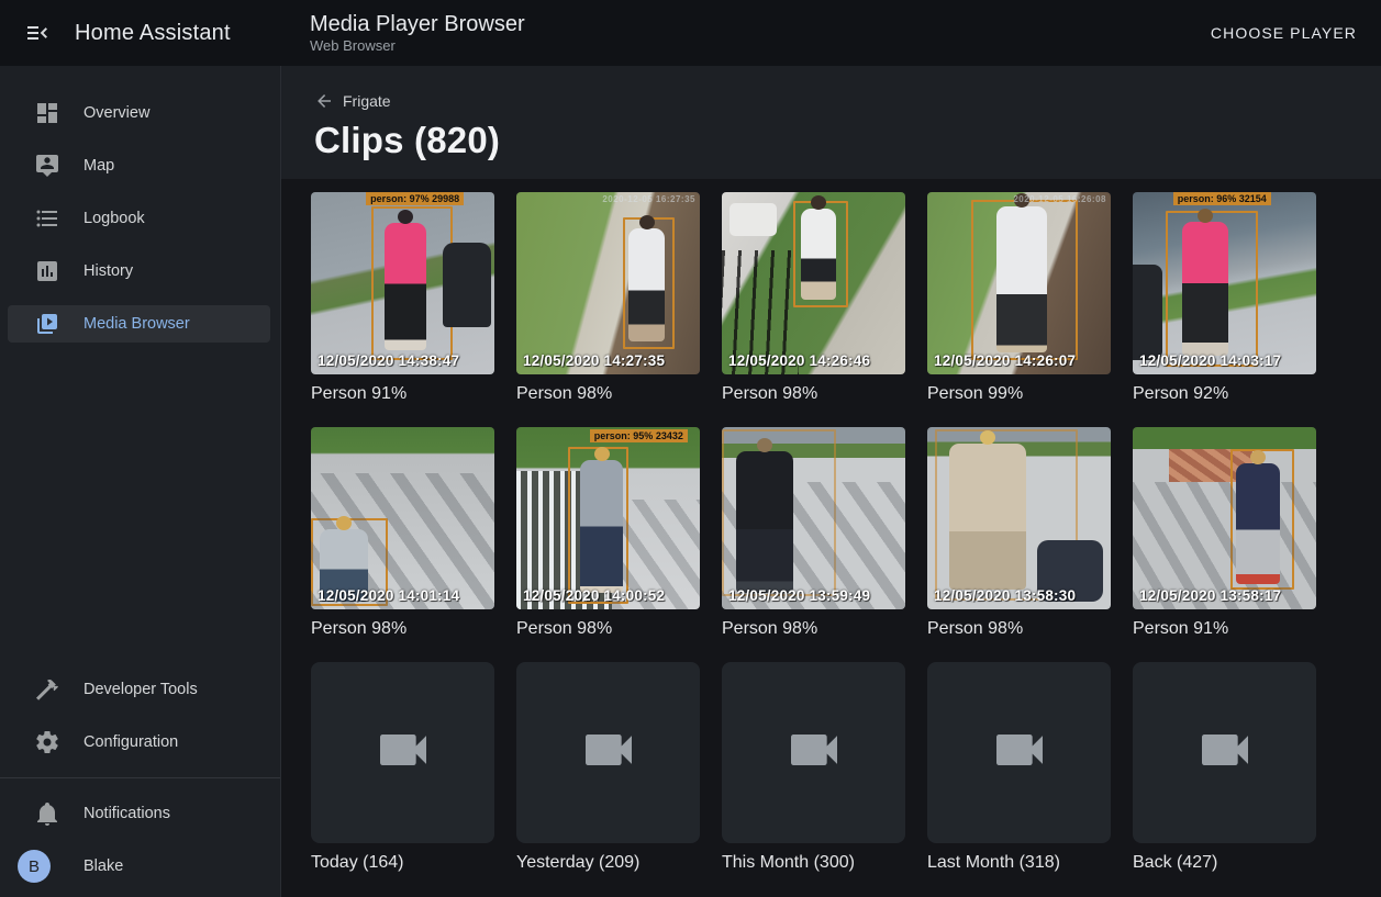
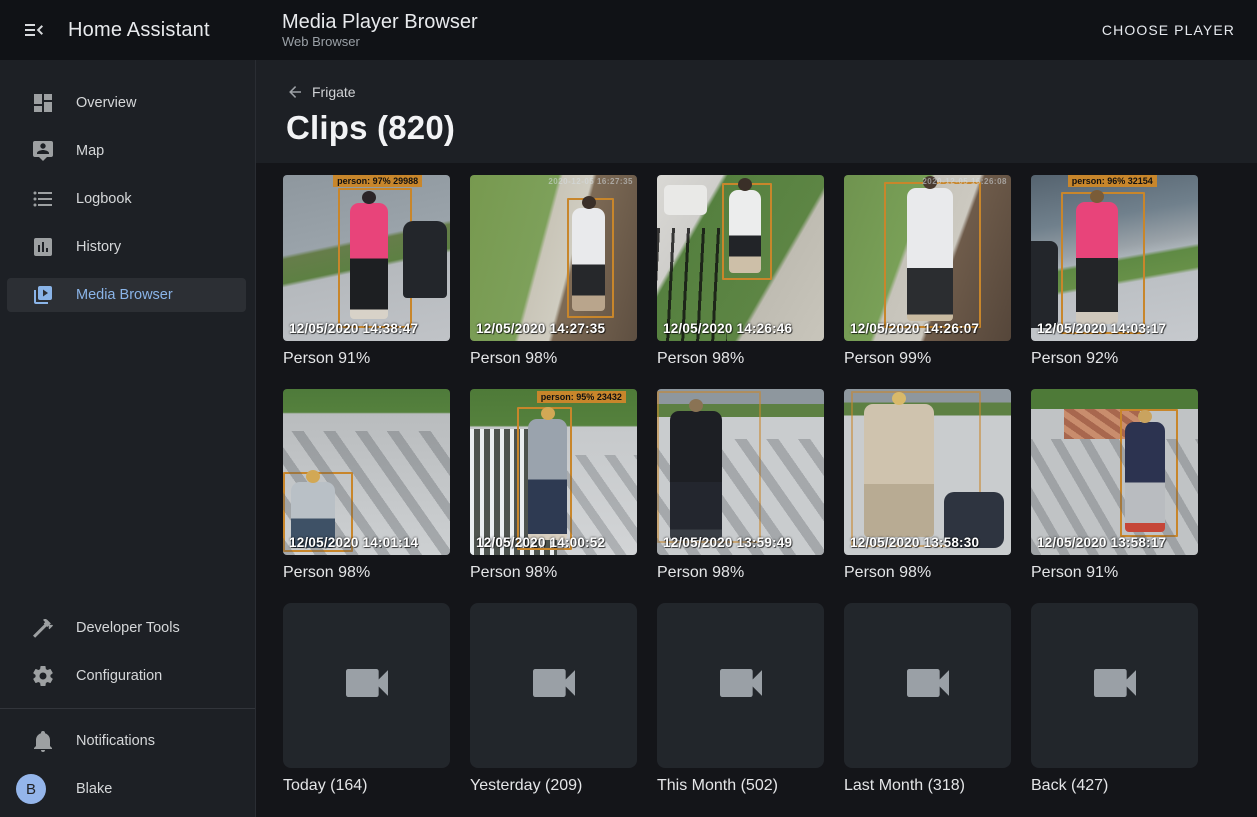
  Home Assistant
  Media Player Browser
  Web Browser
  CHOOSE PLAYER
  Overview
  Map
  Logbook
  History
  Media Browser
  Developer Tools
  Configuration
  Notifications
  B
  Blake
  Frigate
  Clips (820)
  person: 97% 29988
  12/05/2020 14:38:47
  Person 91%
  2020-12-05 16:27:35
  12/05/2020 14:27:35
  Person 98%
  12/05/2020 14:26:46
  Person 98%
  2020-12-05 16:26:08
  12/05/2020 14:26:07
  Person 99%
  person: 96% 32154
  12/05/2020 14:03:17
  Person 92%
  12/05/2020 14:01:14
  Person 98%
  person: 95% 23432
  12/05/2020 14:00:52
  Person 98%
  12/05/2020 13:59:49
  Person 98%
  12/05/2020 13:58:30
  Person 98%
  12/05/2020 13:58:17
  Person 91%
  Today (164)
  Yesterday (209)
- This Month (300)
+ This Month (502)
  Last Month (318)
  Back (427)
